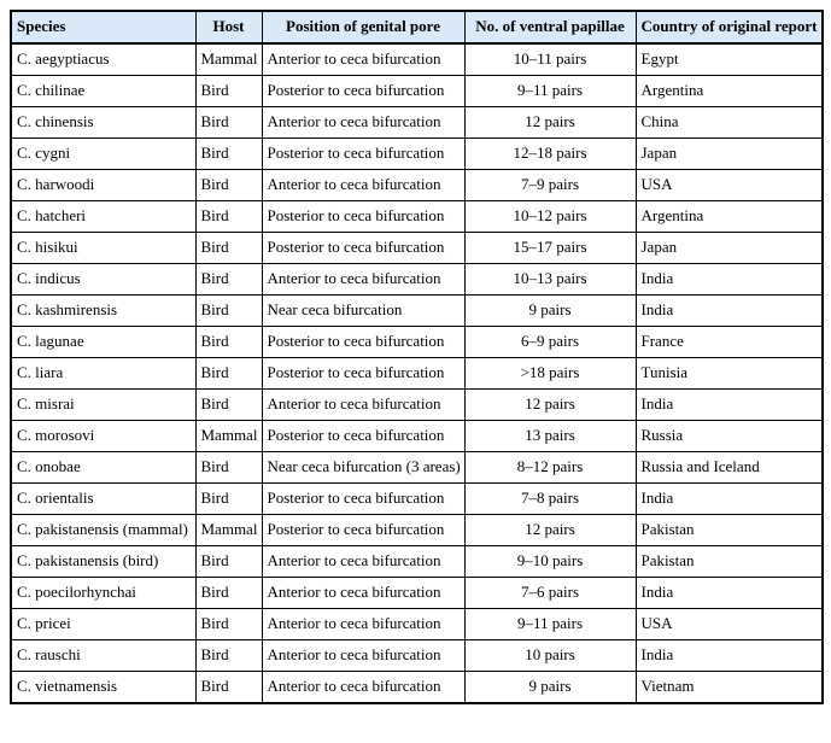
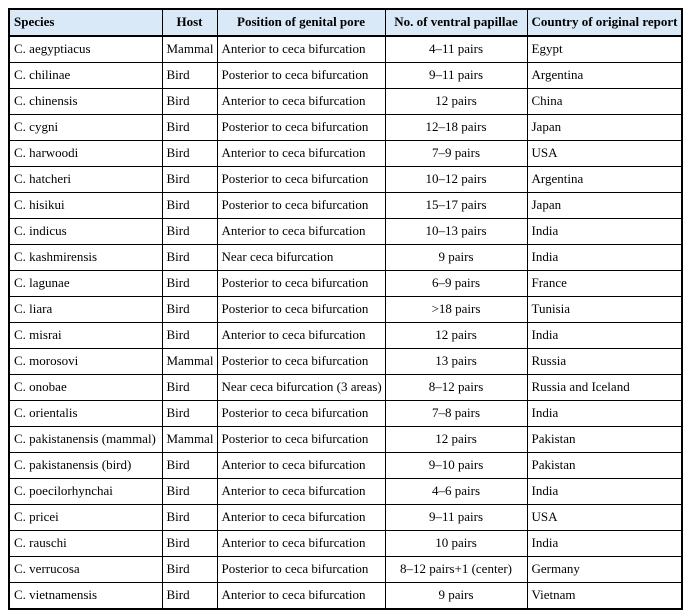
  Species	Host	Position of genital pore	No. of ventral papillae	Country of original report
- C. aegyptiacus	Mammal	Anterior to ceca bifurcation	10–11 pairs	Egypt
+ C. aegyptiacus	Mammal	Anterior to ceca bifurcation	4–11 pairs	Egypt
  C. chilinae	Bird	Posterior to ceca bifurcation	9–11 pairs	Argentina
  C. chinensis	Bird	Anterior to ceca bifurcation	12 pairs	China
  C. cygni	Bird	Posterior to ceca bifurcation	12–18 pairs	Japan
  C. harwoodi	Bird	Anterior to ceca bifurcation	7–9 pairs	USA
  C. hatcheri	Bird	Posterior to ceca bifurcation	10–12 pairs	Argentina
  C. hisikui	Bird	Posterior to ceca bifurcation	15–17 pairs	Japan
  C. indicus	Bird	Anterior to ceca bifurcation	10–13 pairs	India
  C. kashmirensis	Bird	Near ceca bifurcation	9 pairs	India
  C. lagunae	Bird	Posterior to ceca bifurcation	6–9 pairs	France
  C. liara	Bird	Posterior to ceca bifurcation	>18 pairs	Tunisia
  C. misrai	Bird	Anterior to ceca bifurcation	12 pairs	India
  C. morosovi	Mammal	Posterior to ceca bifurcation	13 pairs	Russia
  C. onobae	Bird	Near ceca bifurcation (3 areas)	8–12 pairs	Russia and Iceland
  C. orientalis	Bird	Posterior to ceca bifurcation	7–8 pairs	India
  C. pakistanensis (mammal)	Mammal	Posterior to ceca bifurcation	12 pairs	Pakistan
  C. pakistanensis (bird)	Bird	Anterior to ceca bifurcation	9–10 pairs	Pakistan
- C. poecilorhynchai	Bird	Anterior to ceca bifurcation	7–6 pairs	India
+ C. poecilorhynchai	Bird	Anterior to ceca bifurcation	4–6 pairs	India
  C. pricei	Bird	Anterior to ceca bifurcation	9–11 pairs	USA
  C. rauschi	Bird	Anterior to ceca bifurcation	10 pairs	India
+ C. verrucosa	Bird	Posterior to ceca bifurcation	8–12 pairs+1 (center)	Germany
  C. vietnamensis	Bird	Anterior to ceca bifurcation	9 pairs	Vietnam
